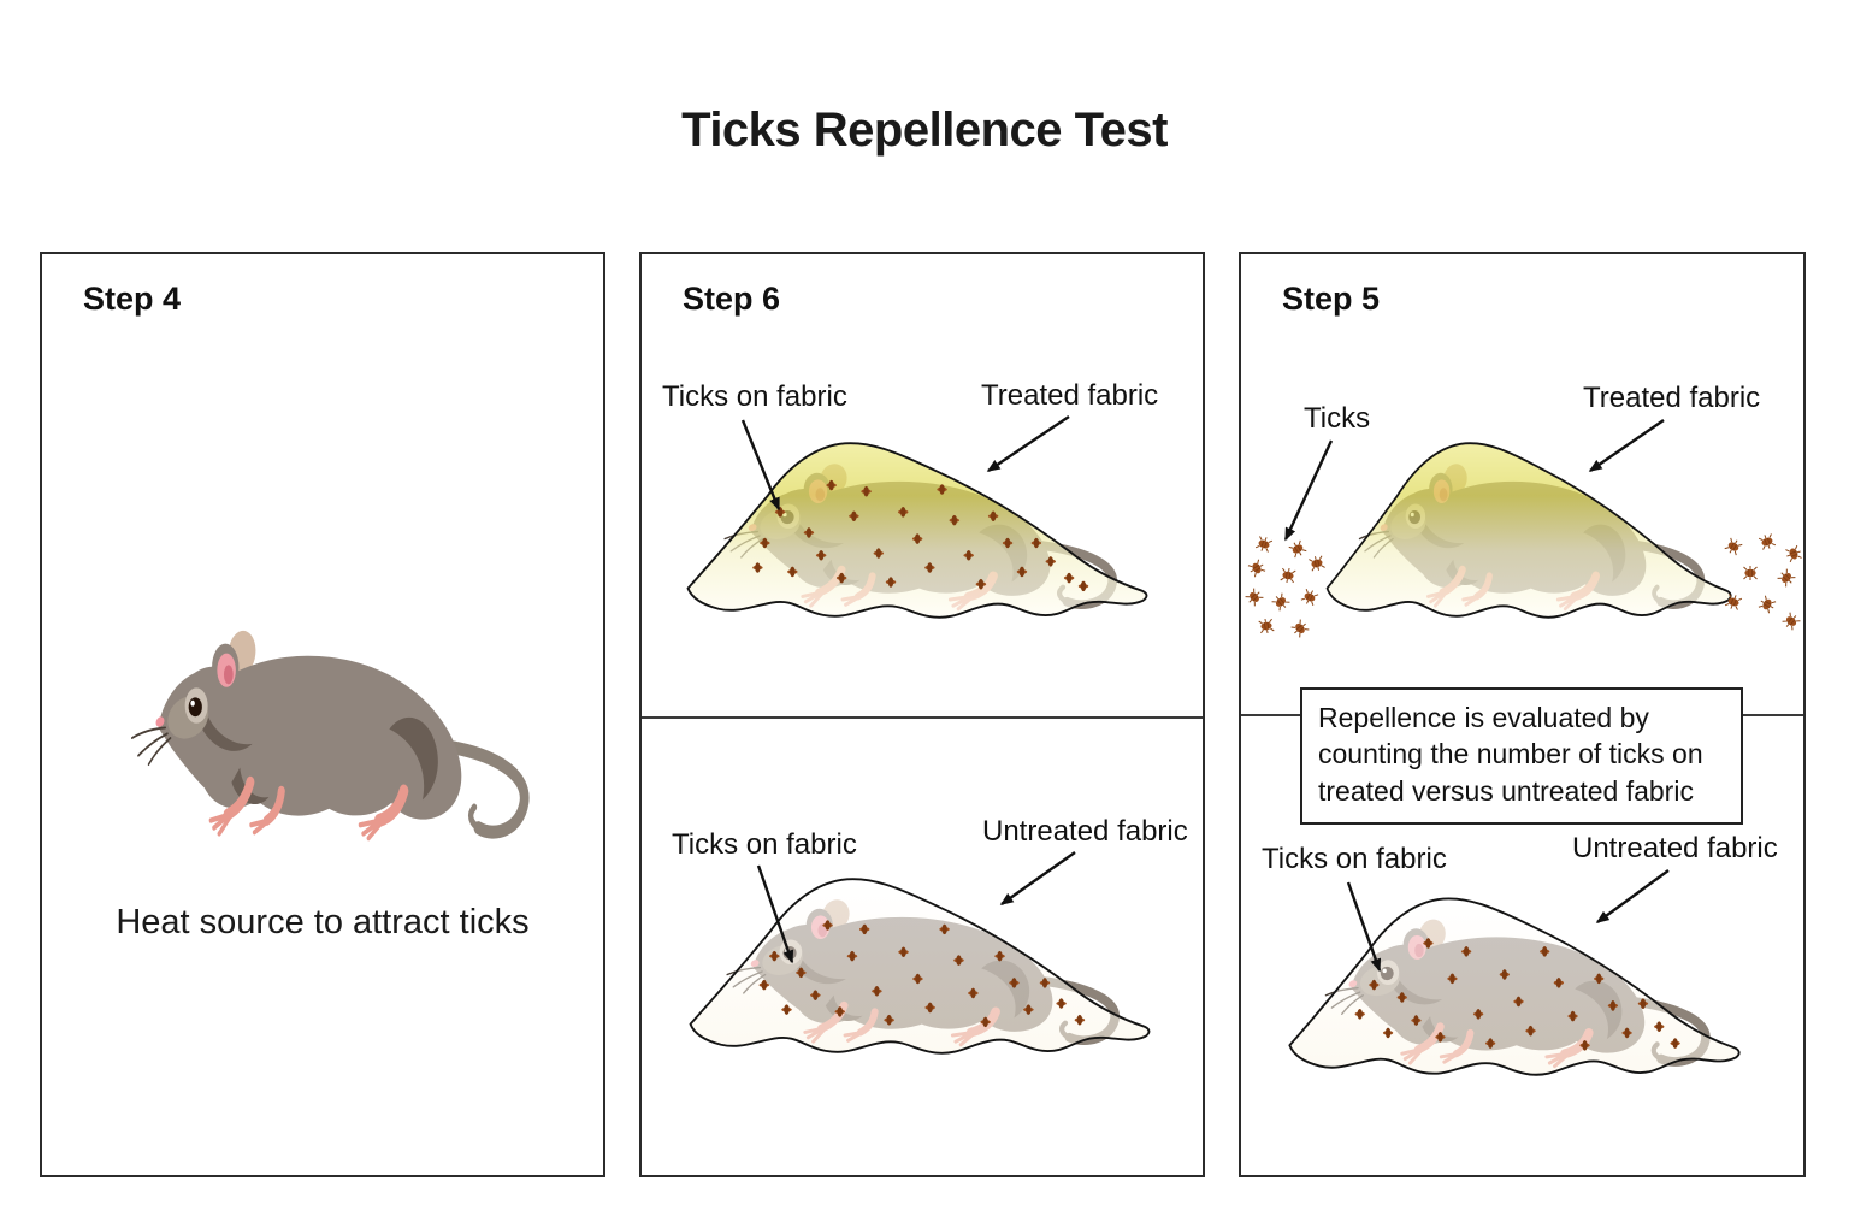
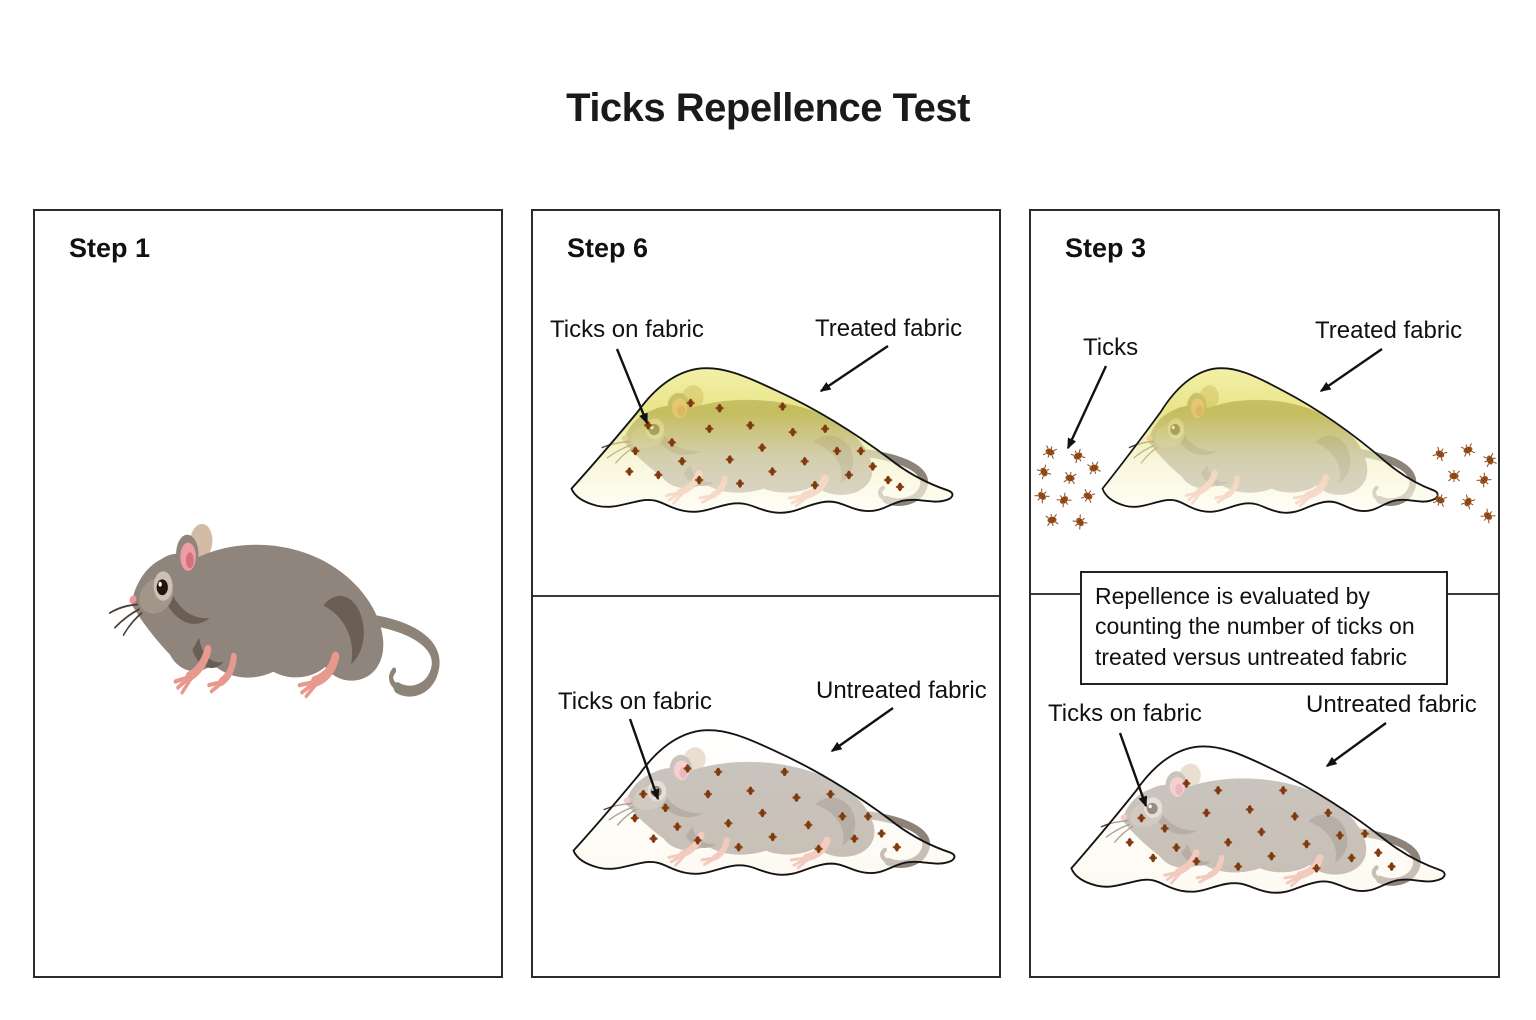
  Ticks Repellence Test
- Step 4
+ Step 1
- Heat source to attract ticks
  Step 6
- Step 5
+ Step 3
  Ticks on fabric
  Treated fabric
  Ticks on fabric
  Untreated fabric
  Ticks
  Treated fabric
  Ticks on fabric
  Untreated fabric
  Repellence is evaluated by
  counting the number of ticks on
  treated versus untreated fabric
